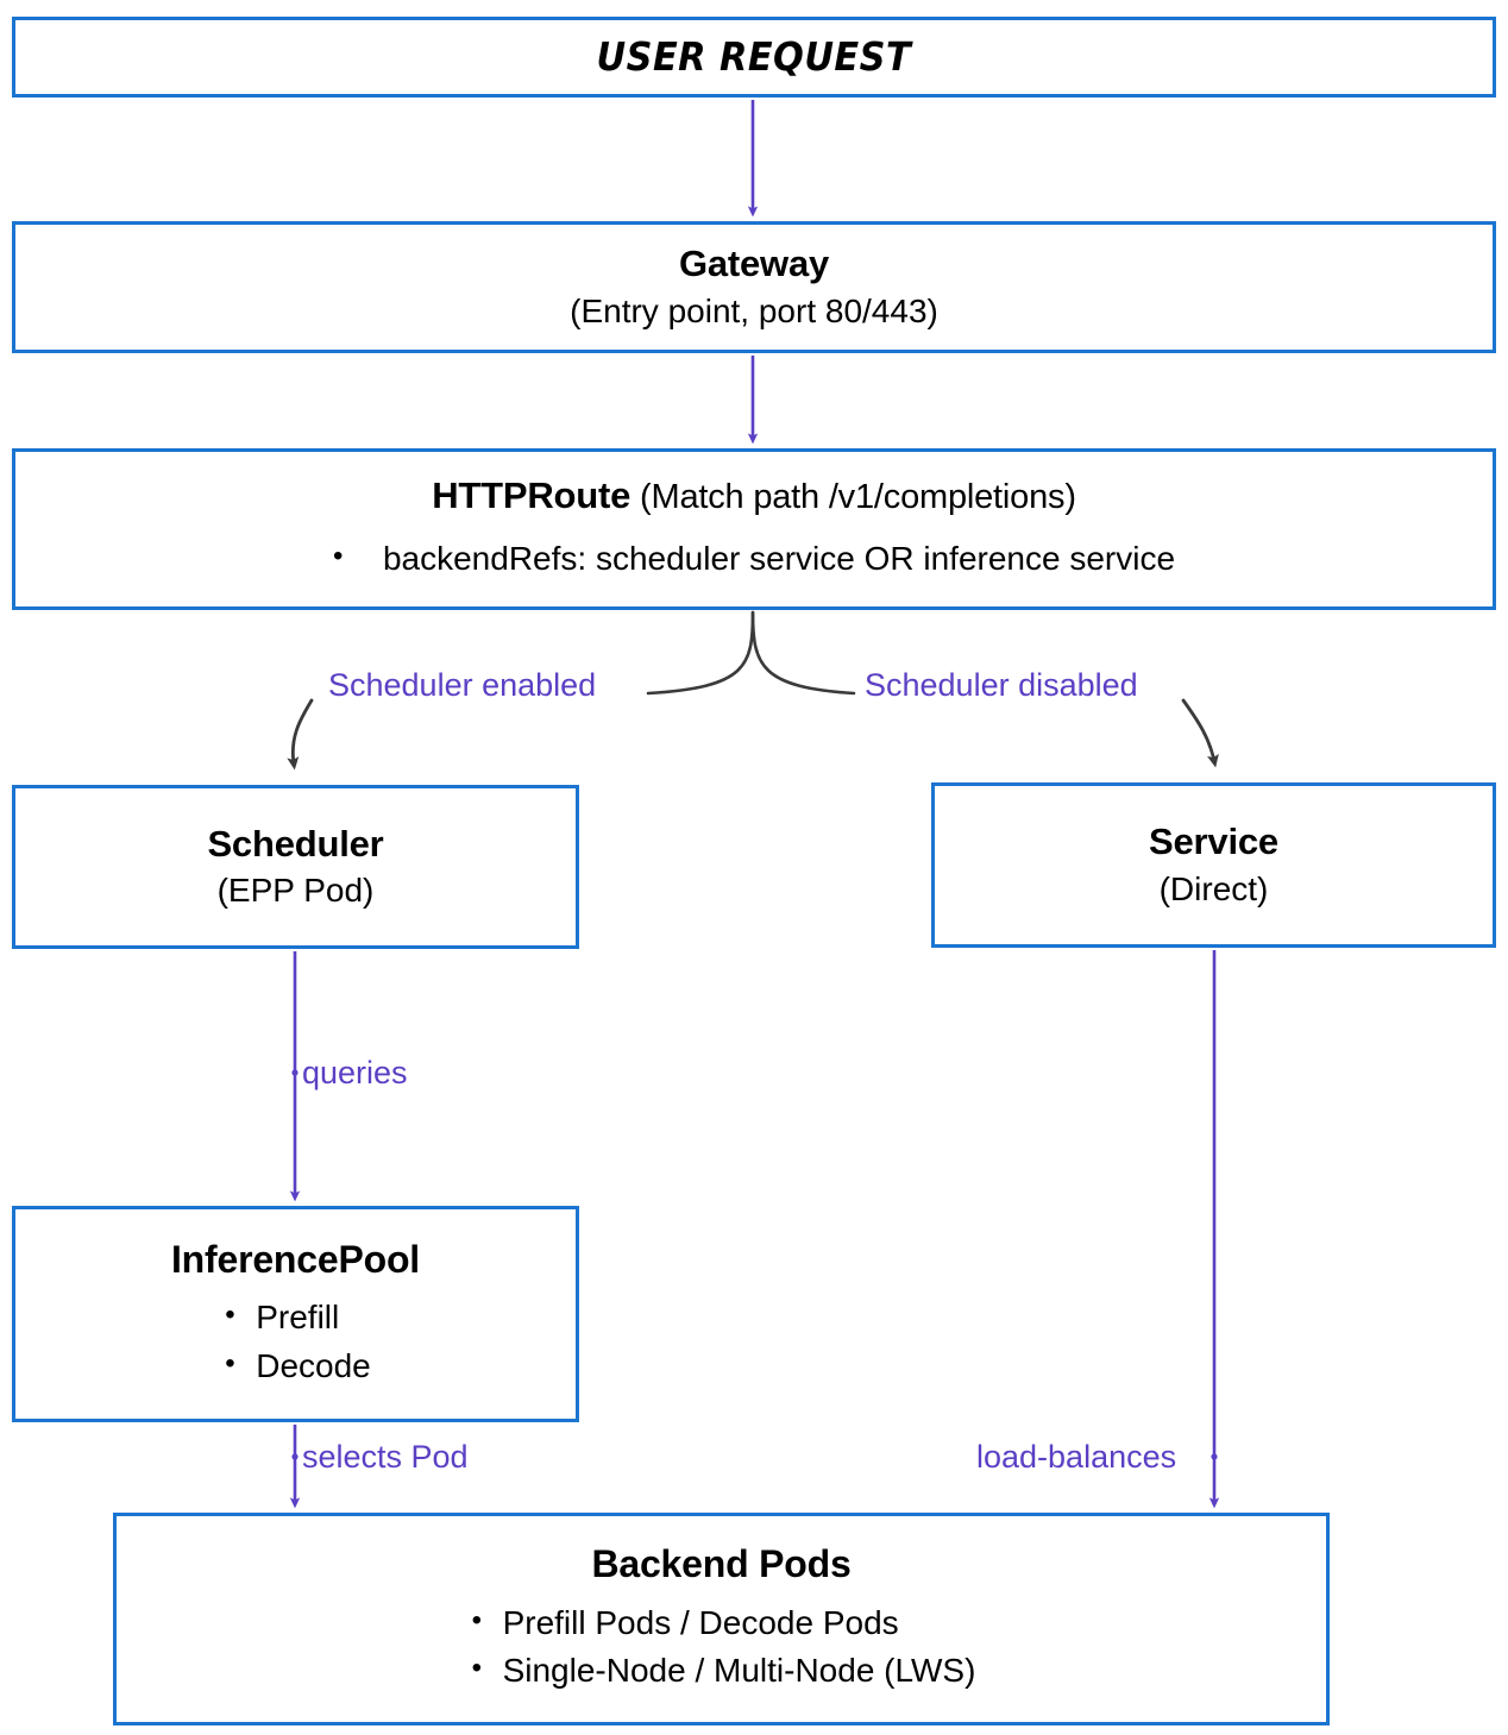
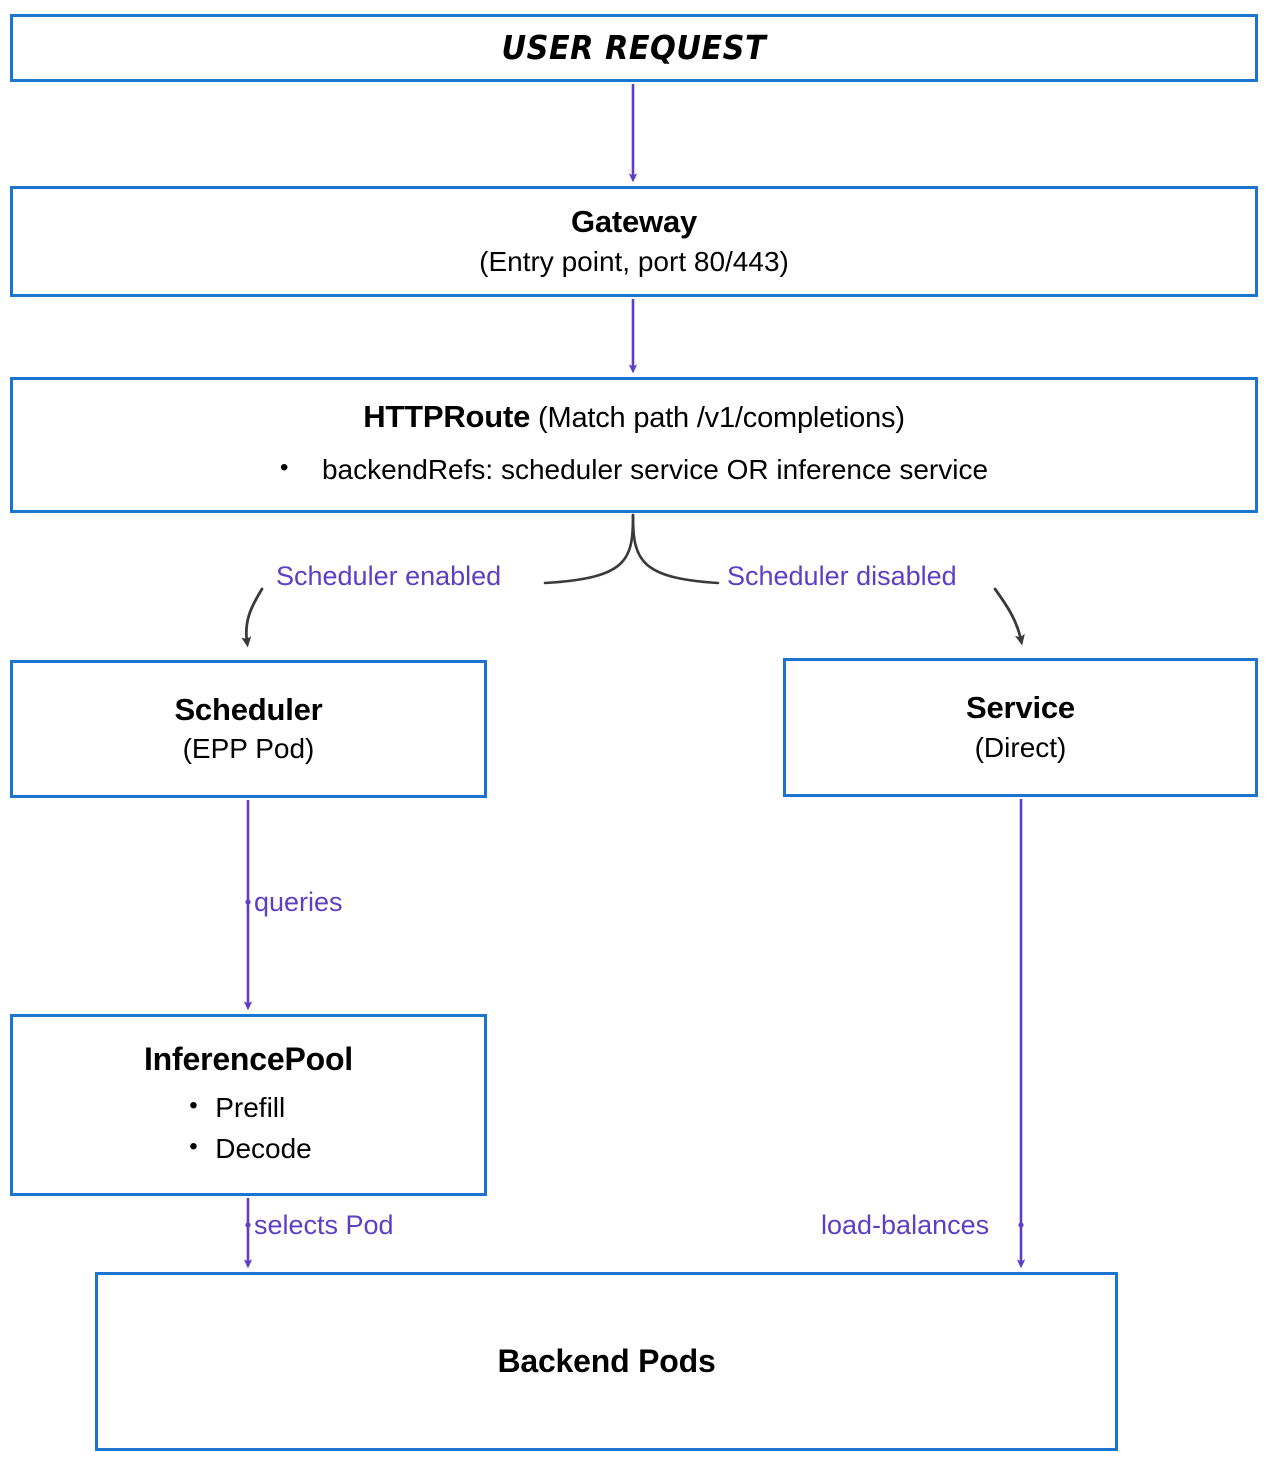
  USER REQUEST
  Gateway
  (Entry point, port 80/443)
  HTTPRoute (Match path /v1/completions)
  backendRefs: scheduler service OR inference service
  Scheduler
  (EPP Pod)
  Service
  (Direct)
  InferencePool
  Prefill
  Decode
  Backend Pods
- Prefill Pods / Decode Pods
- Single-Node / Multi-Node (LWS)
  Scheduler enabled
  Scheduler disabled
  queries
  selects Pod
  load-balances
